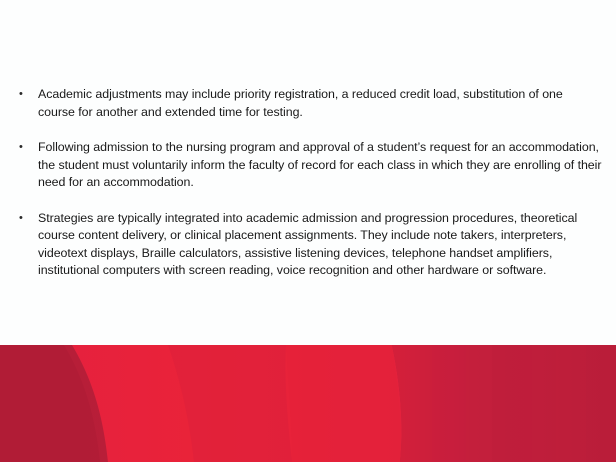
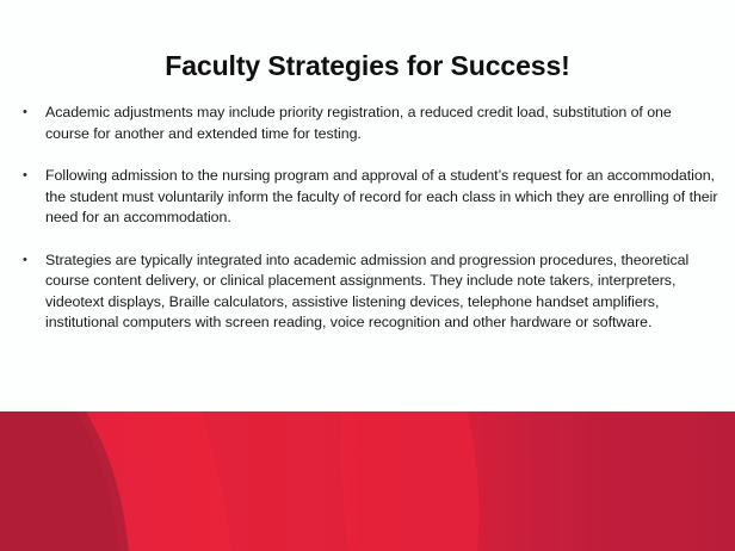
+ Faculty Strategies for Success!
  •
  Academic adjustments may include priority registration, a reduced credit load, substitution of one course for another and extended time for testing.
  •
  Following admission to the nursing program and approval of a student’s request for an accommodation, the student must voluntarily inform the faculty of record for each class in which they are enrolling of their need for an accommodation.
  •
  Strategies are typically integrated into academic admission and progression procedures, theoretical course content delivery, or clinical placement assignments. They include note takers, interpreters, videotext displays, Braille calculators, assistive listening devices, telephone handset amplifiers, institutional computers with screen reading, voice recognition and other hardware or software.
